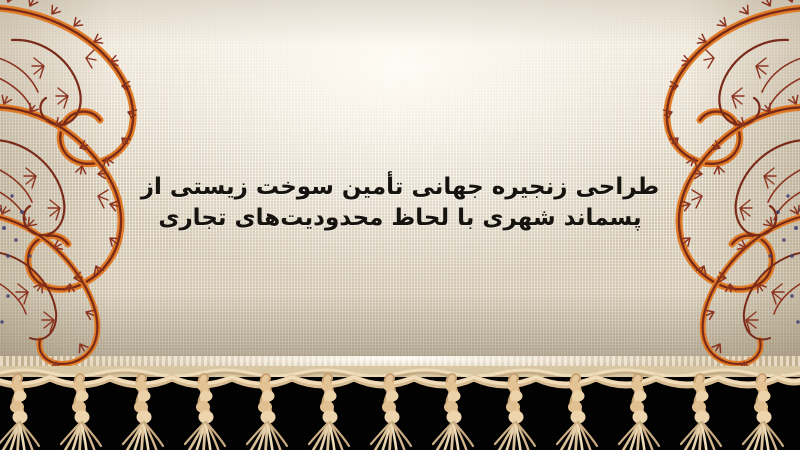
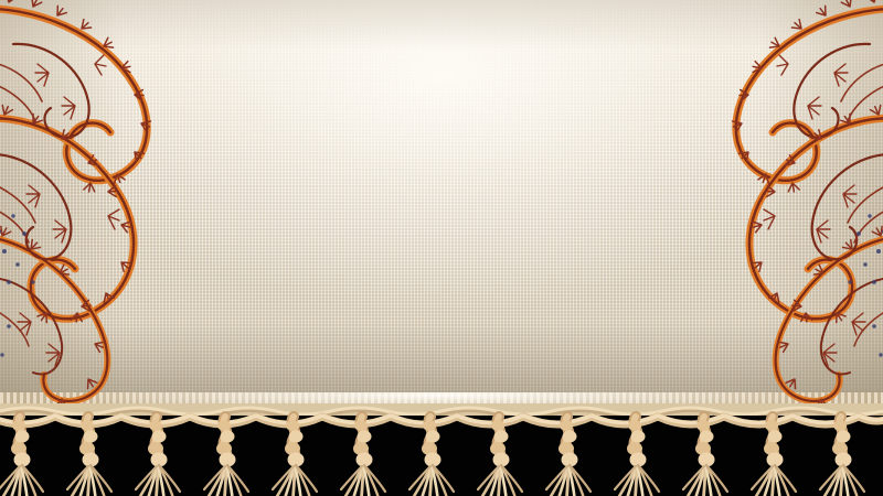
- طراحی زنجیره جهانی تأمین سوخت زیستی از
- پسماند شهری با لحاظ محدودیت‌های تجاری
